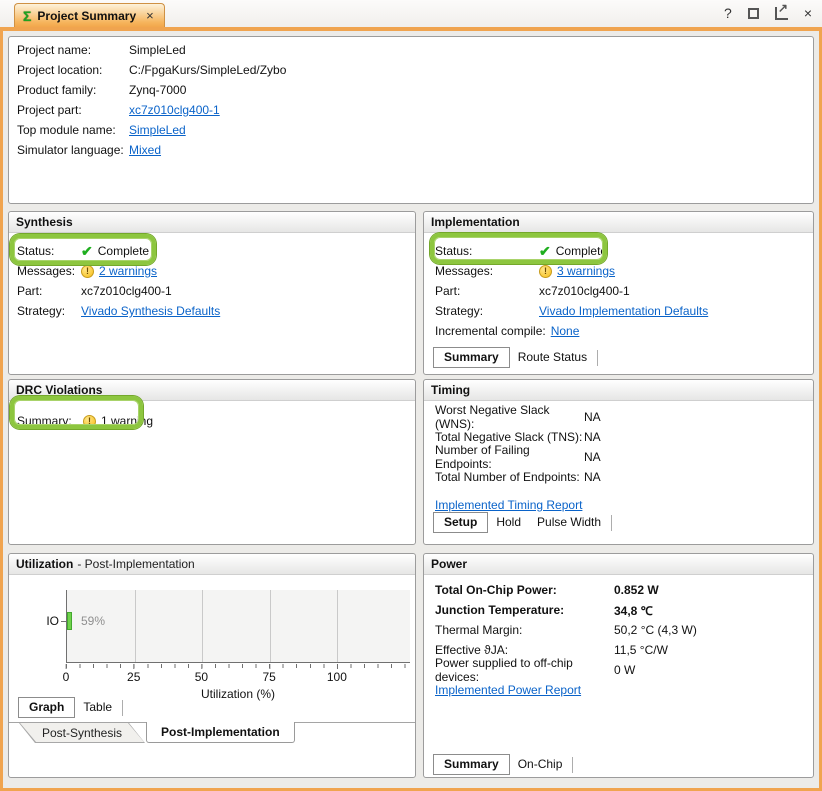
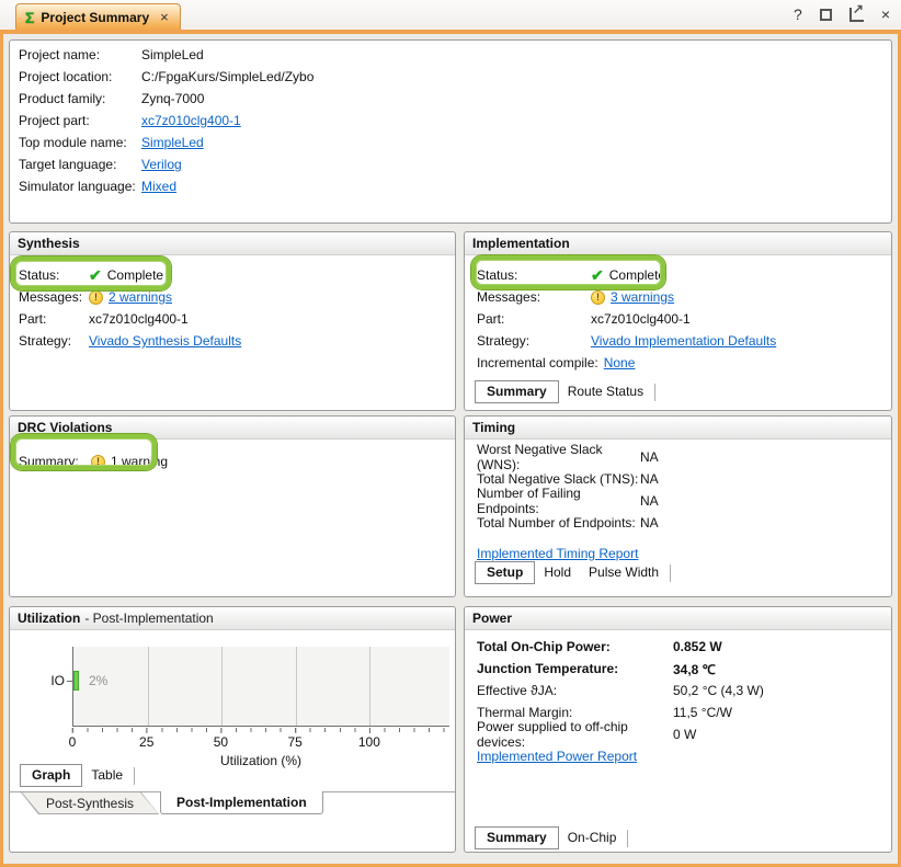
  Σ
  Project Summary
  ×
  ?
  ×
  Project name:
  SimpleLed
  Project location:
  C:/FpgaKurs/SimpleLed/Zybo
  Product family:
  Zynq-7000
  Project part:
  xc7z010clg400-1
  Top module name:
  SimpleLed
+ Target language:
+ Verilog
  Simulator language:
  Mixed
  Synthesis
  Status:
  ✔
  Complete
  Messages:
  !
  2 warnings
  Part:
  xc7z010clg400-1
  Strategy:
  Vivado Synthesis Defaults
  Implementation
  Status:
  ✔
  Complete
  Messages:
  !
  3 warnings
  Part:
  xc7z010clg400-1
  Strategy:
  Vivado Implementation Defaults
  Incremental compile:
  None
  Summary
  Route Status
  DRC Violations
  Summary:
  !
  1 warning
  Timing
  Worst Negative Slack (WNS):
  NA
  Total Negative Slack (TNS):
  NA
  Number of Failing Endpoints:
  NA
  Total Number of Endpoints:
  NA
  Implemented Timing Report
  Setup
  Hold
  Pulse Width
  Utilization
  - Post-Implementation
  IO
- 59%
+ 2%
  0
  25
  50
  75
  100
  Utilization (%)
  Graph
  Table
  Post-Synthesis
  Post-Implementation
  Power
  Total On-Chip Power:
  0.852 W
  Junction Temperature:
  34,8 ℃
- Thermal Margin:
+ Effective ϑJA:
  50,2 °C (4,3 W)
- Effective ϑJA:
+ Thermal Margin:
  11,5 °C/W
  Power supplied to off-chip devices:
  0 W
  Implemented Power Report
  Summary
  On-Chip
